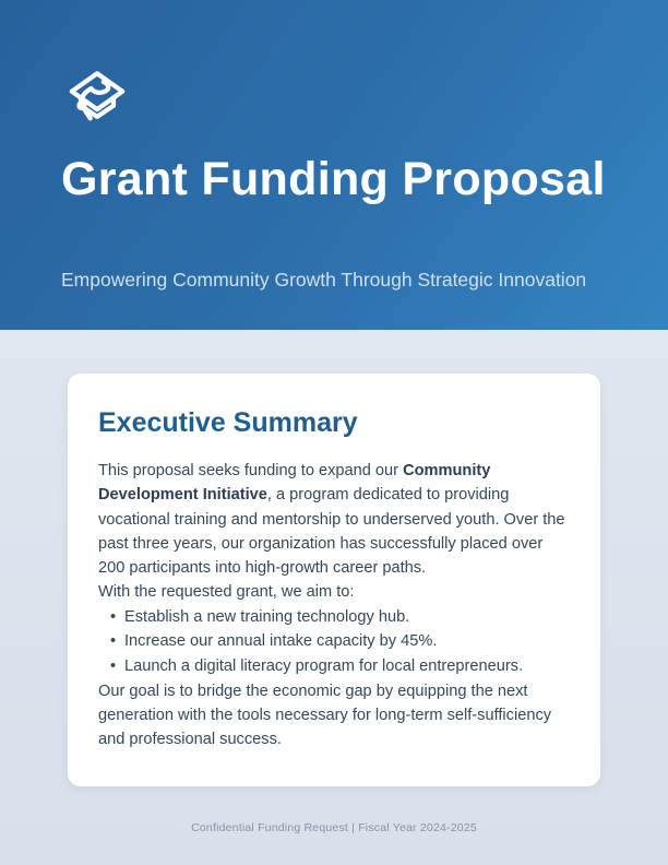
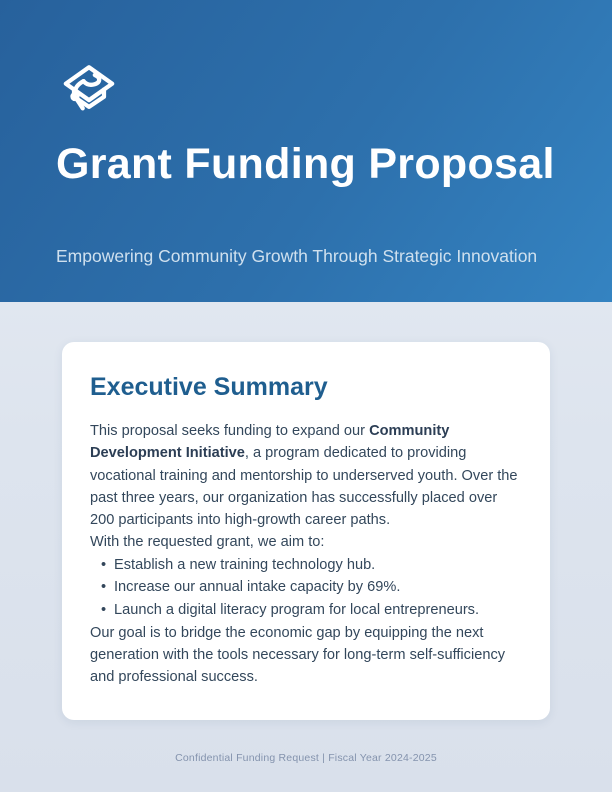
  Grant Funding Proposal
  Empowering Community Growth Through Strategic Innovation
  Executive Summary
  This proposal seeks funding to expand our Community Development Initiative, a program dedicated to providing vocational training and mentorship to underserved youth. Over the past three years, our organization has successfully placed over 200 participants into high-growth career paths.
  With the requested grant, we aim to:
  Establish a new training technology hub.
- Increase our annual intake capacity by 45%.
+ Increase our annual intake capacity by 69%.
  Launch a digital literacy program for local entrepreneurs.
  Our goal is to bridge the economic gap by equipping the next generation with the tools necessary for long-term self-sufficiency and professional success.
  Confidential Funding Request | Fiscal Year 2024-2025
